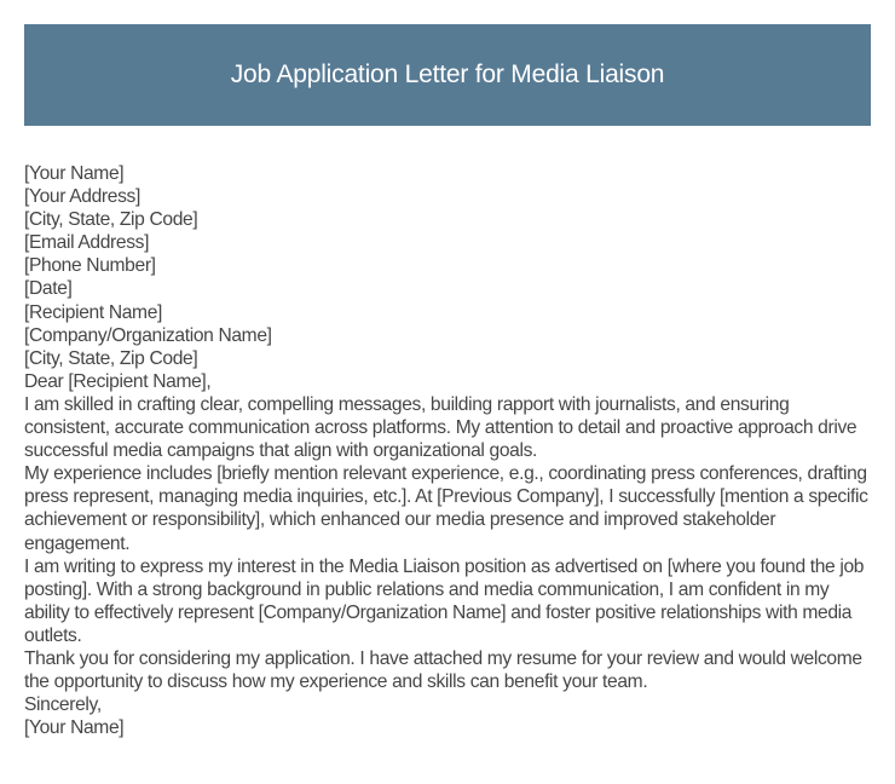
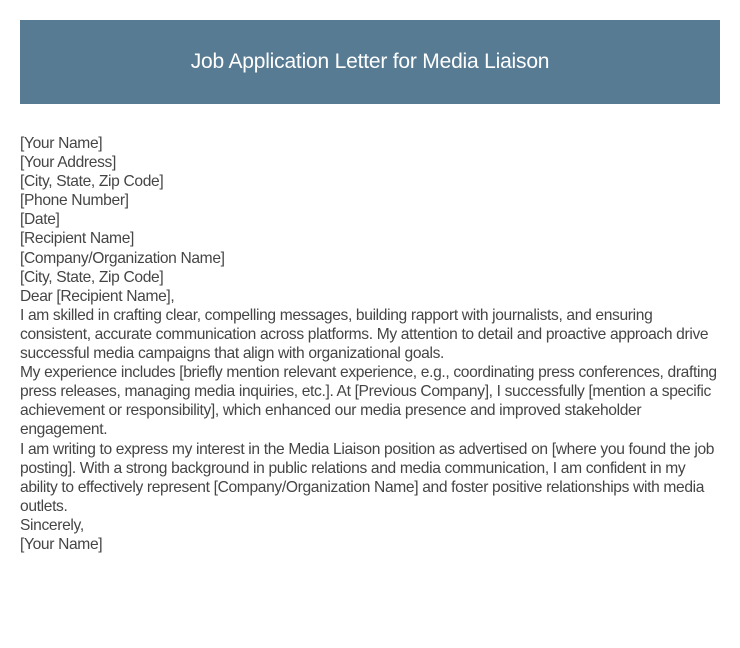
  Job Application Letter for Media Liaison
  [Your Name]
  [Your Address]
  [City, State, Zip Code]
- [Email Address]
  [Phone Number]
  [Date]
  [Recipient Name]
  [Company/Organization Name]
  [City, State, Zip Code]
  Dear [Recipient Name],
  I am skilled in crafting clear, compelling messages, building rapport with journalists, and ensuring consistent, accurate communication across platforms. My attention to detail and proactive approach drive successful media campaigns that align with organizational goals.
- My experience includes [briefly mention relevant experience, e.g., coordinating press conferences, drafting press represent, managing media inquiries, etc.]. At [Previous Company], I successfully [mention a specific achievement or responsibility], which enhanced our media presence and improved stakeholder engagement.
+ My experience includes [briefly mention relevant experience, e.g., coordinating press conferences, drafting press releases, managing media inquiries, etc.]. At [Previous Company], I successfully [mention a specific achievement or responsibility], which enhanced our media presence and improved stakeholder engagement.
  I am writing to express my interest in the Media Liaison position as advertised on [where you found the job posting]. With a strong background in public relations and media communication, I am confident in my ability to effectively represent [Company/Organization Name] and foster positive relationships with media outlets.
- Thank you for considering my application. I have attached my resume for your review and would welcome the opportunity to discuss how my experience and skills can benefit your team.
  Sincerely,
  [Your Name]
